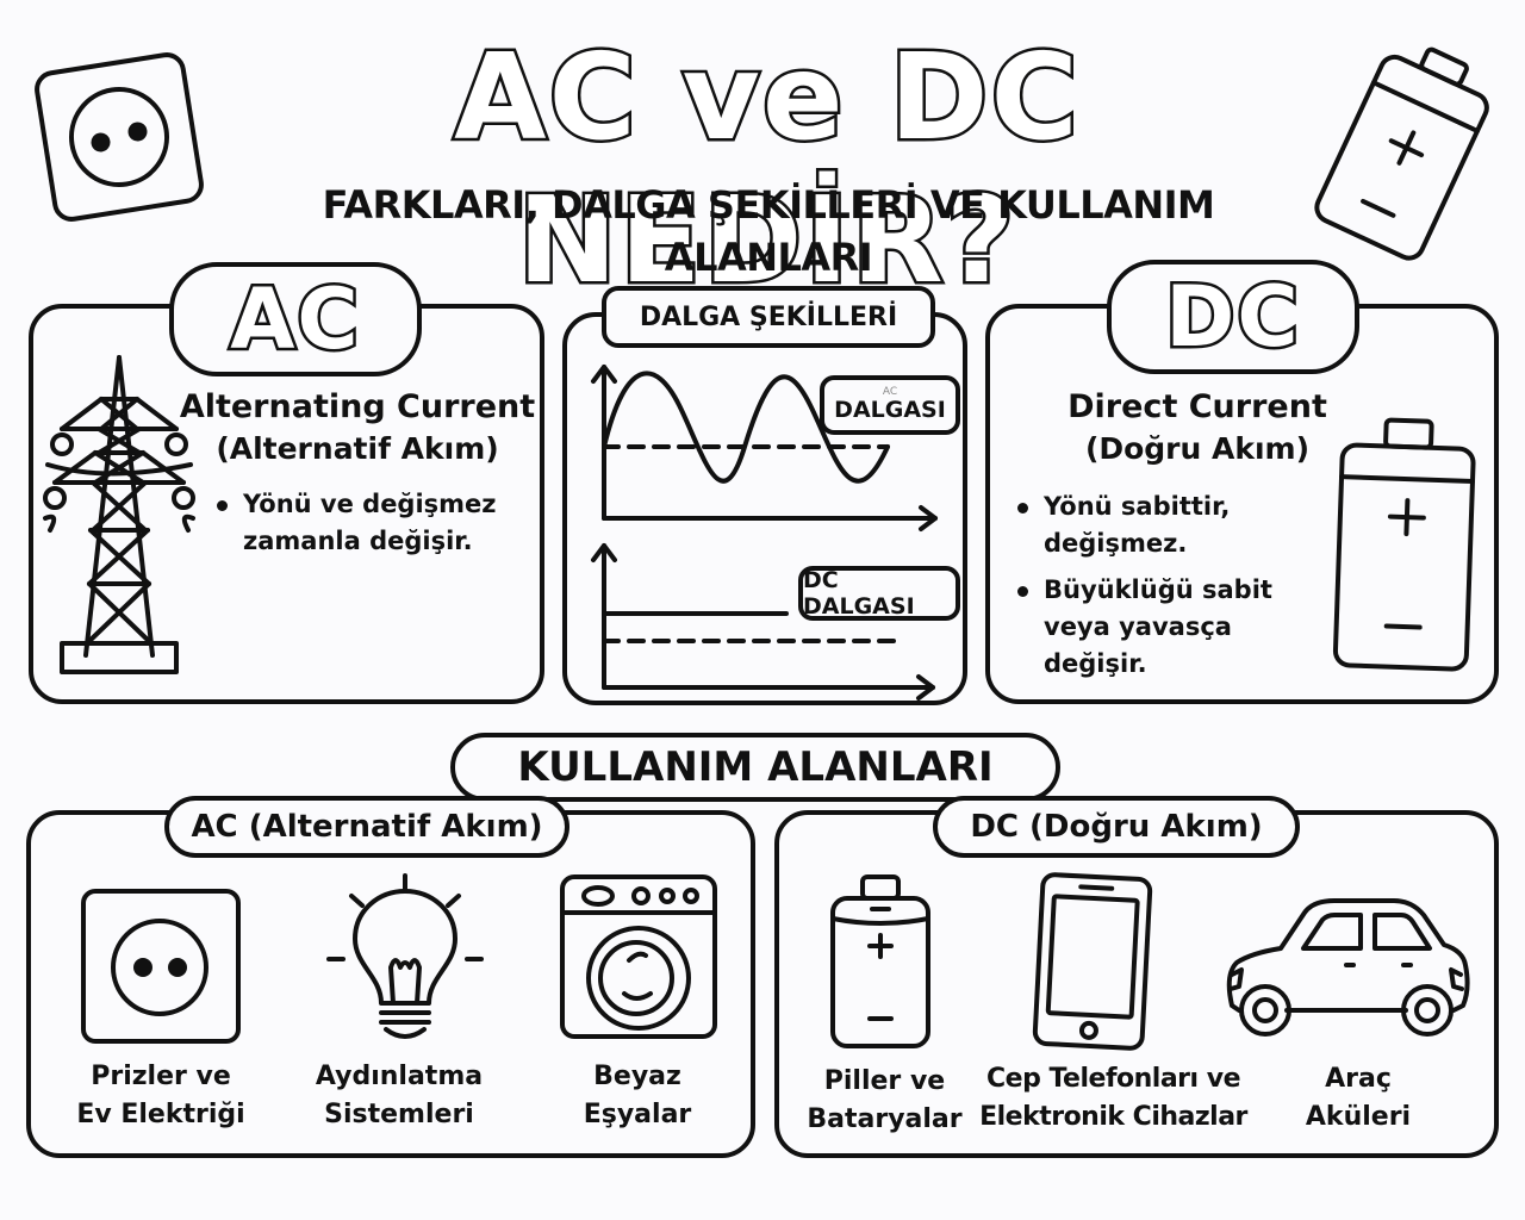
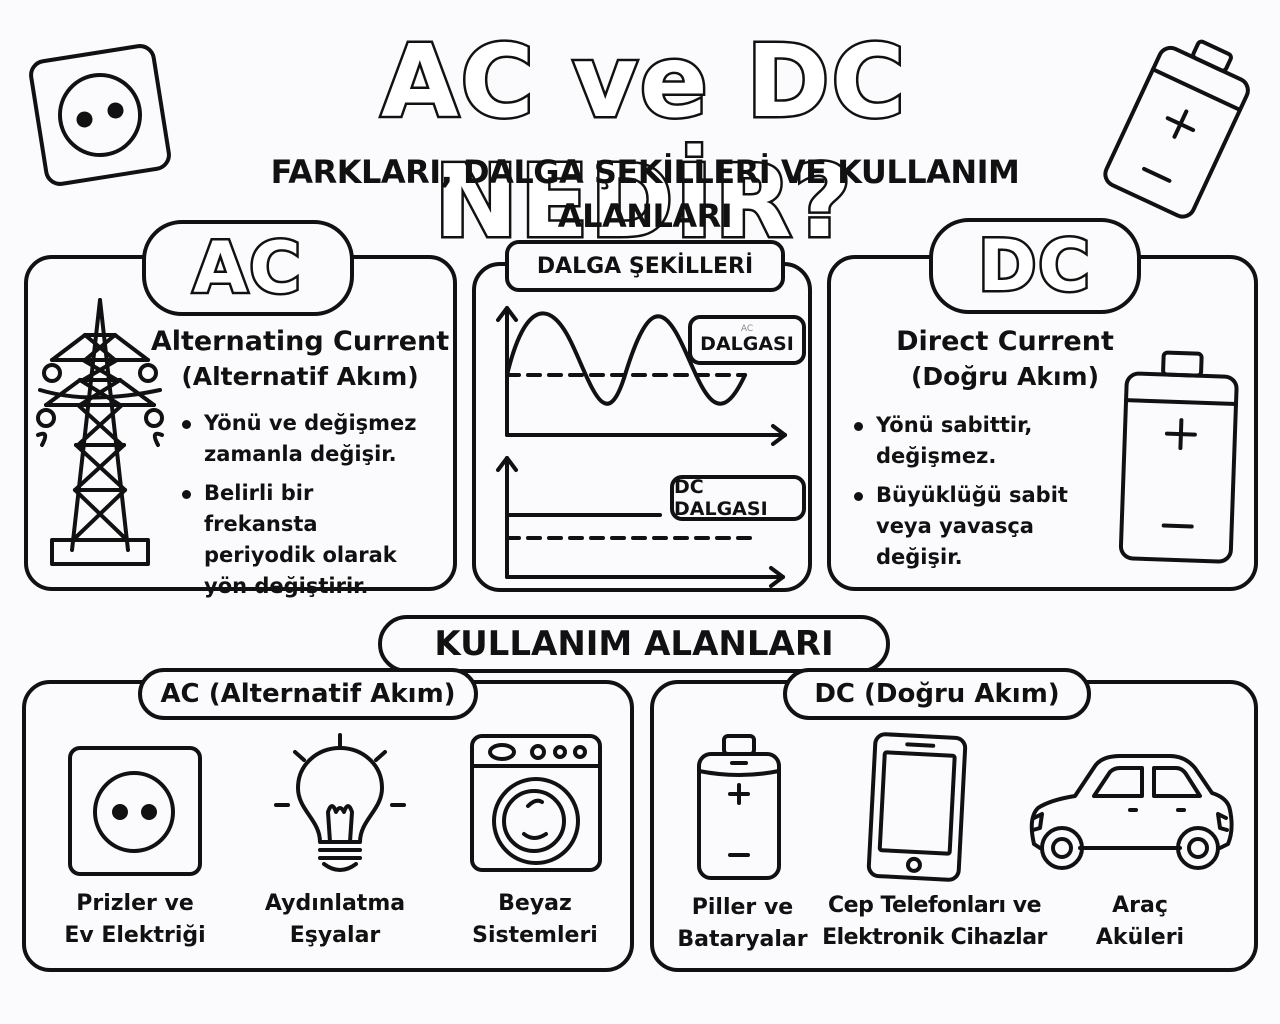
  AC ve DC NEDİR?
  FARKLARI, DALGA ŞEKİLLERİ VE KULLANIM ALANLARI
  AC
  Alternating Current
  (Alternatif Akım)
  Yönü ve değişmez zamanla değişir.
+ Belirli bir frekansta periyodik olarak yön değiştirir.
  DALGA ŞEKİLLERİ
  AC
  DALGASI
  DC DALGASI
  DC
  Direct Current
  (Doğru Akım)
  Yönü sabittir, değişmez.
  Büyüklüğü sabit veya yavasça değişir.
  KULLANIM ALANLARI
  AC (Alternatif Akım)
  DC (Doğru Akım)
  Prizler ve
  Ev Elektriği
  Aydınlatma
- Sistemleri
+ Eşyalar
  Beyaz
- Eşyalar
+ Sistemleri
  Piller ve
  Bataryalar
  Cep Telefonları ve
  Elektronik Cihazlar
  Araç
  Aküleri
